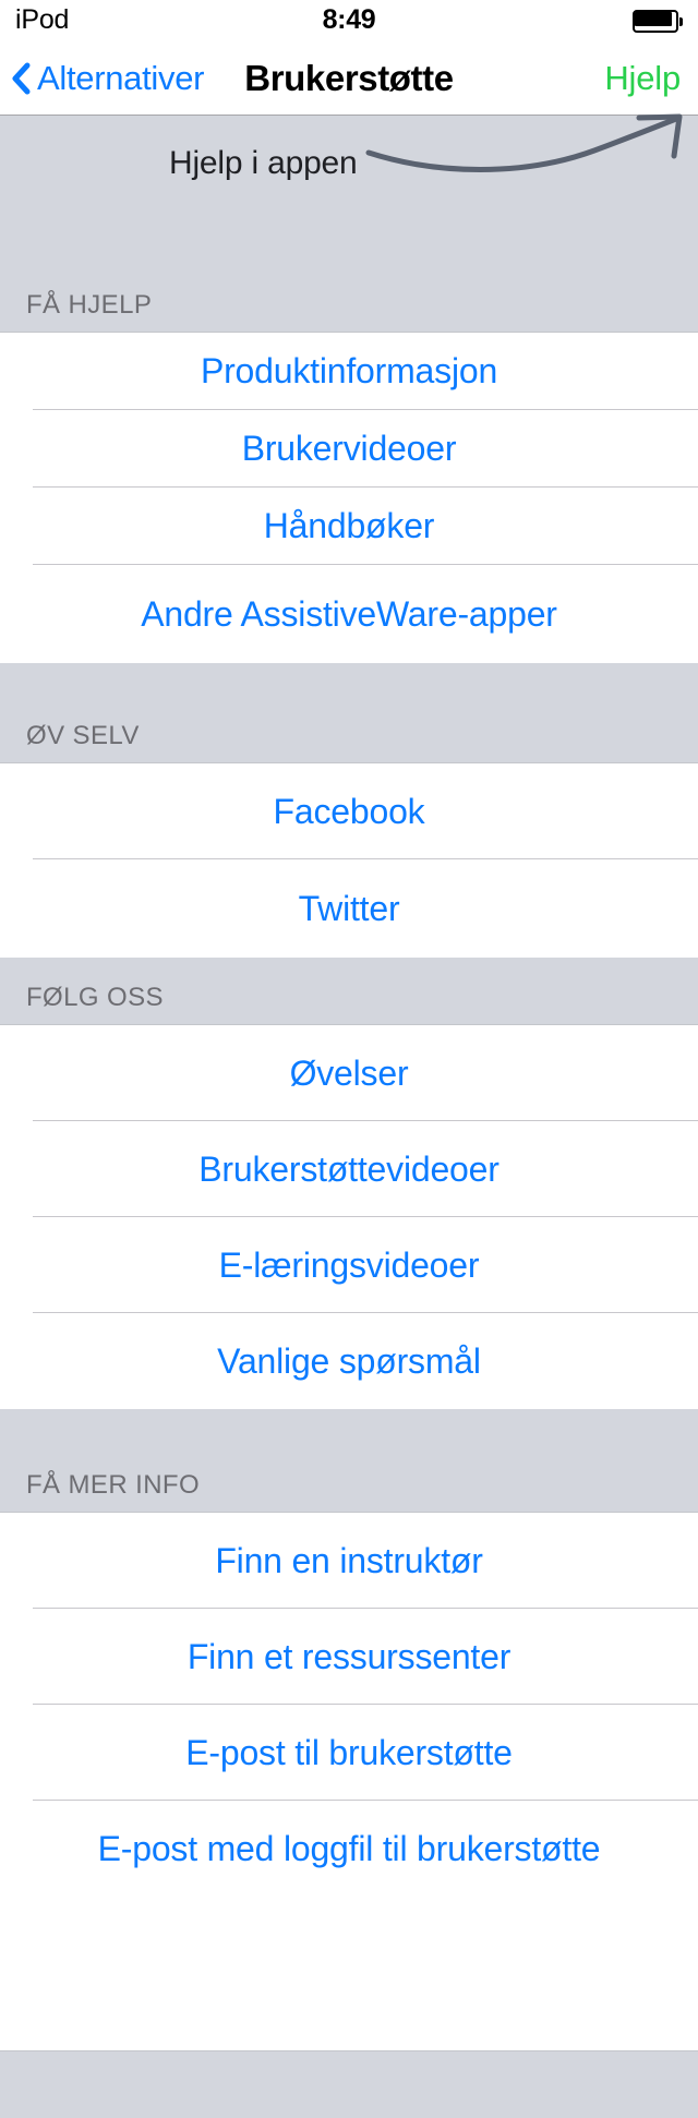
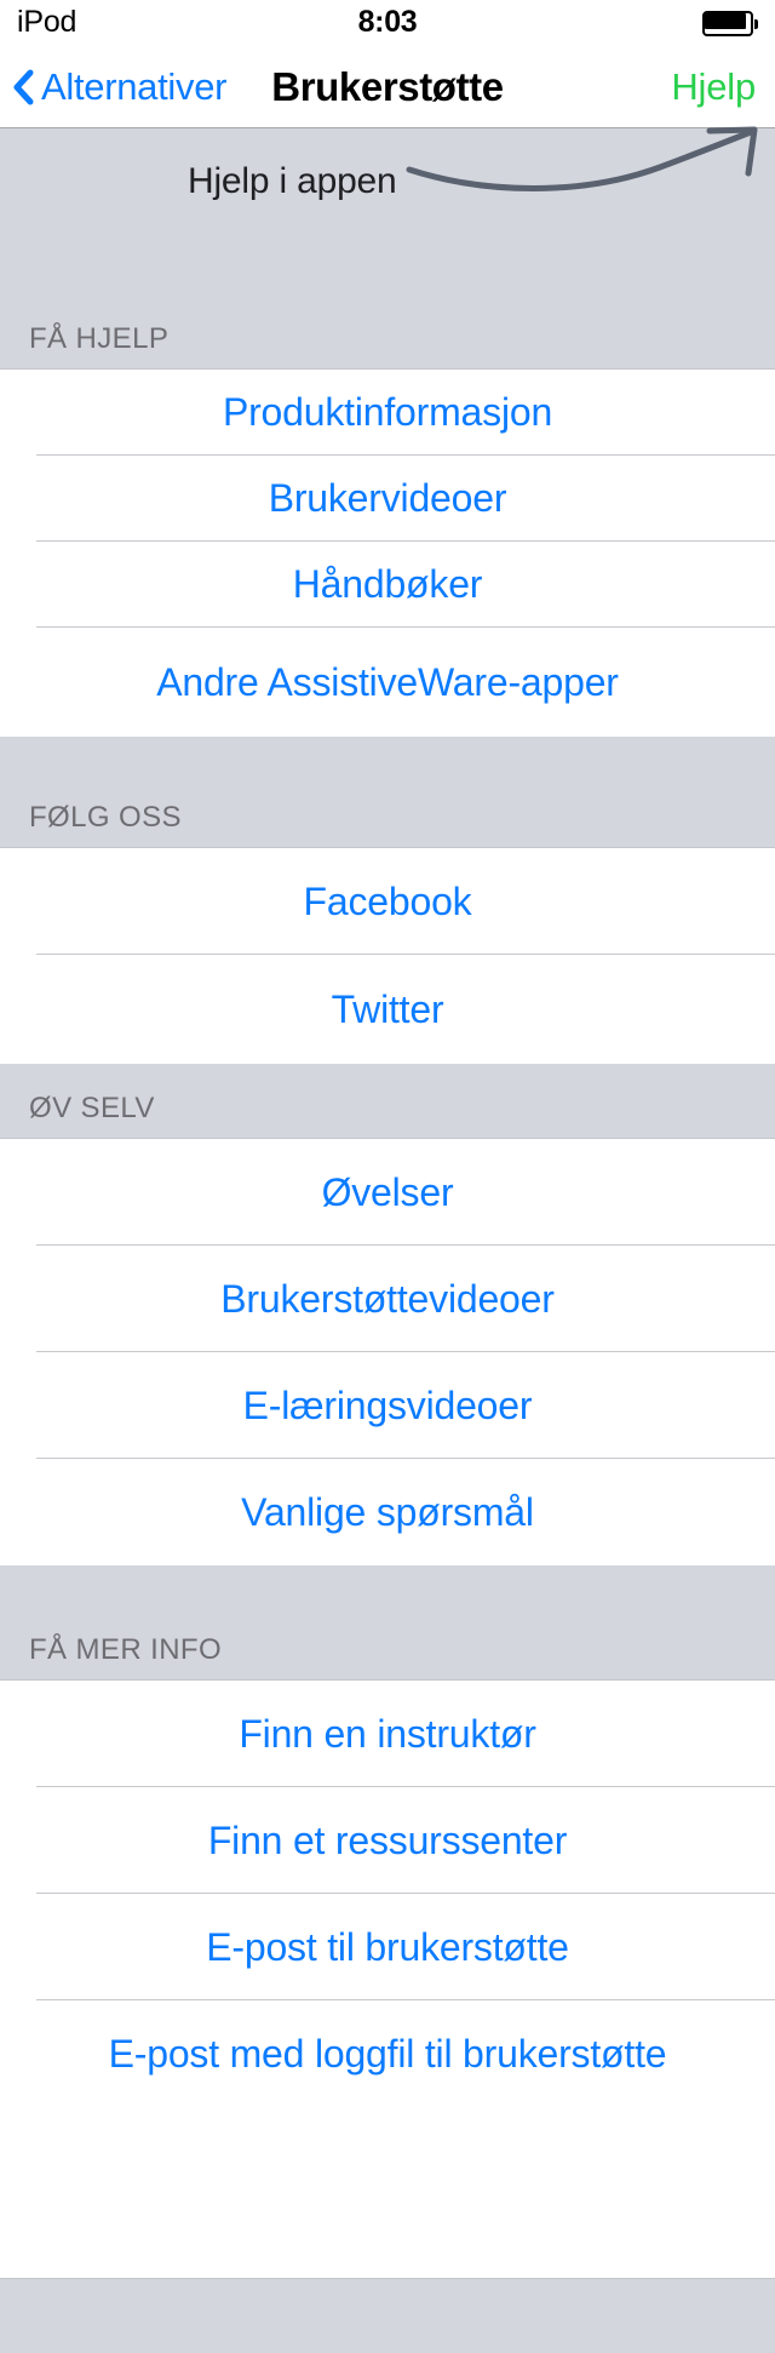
  iPod
- 8:49
+ 8:03
  Alternativer
  Brukerstøtte
  Hjelp
  Hjelp i appen
  FÅ HJELP
  Produktinformasjon
  Brukervideoer
  Håndbøker
  Andre AssistiveWare-apper
- ØV SELV
+ FØLG OSS
  Facebook
  Twitter
- FØLG OSS
+ ØV SELV
  Øvelser
  Brukerstøttevideoer
  E-læringsvideoer
  Vanlige spørsmål
  FÅ MER INFO
  Finn en instruktør
  Finn et ressurssenter
  E-post til brukerstøtte
  E-post med loggfil til brukerstøtte
